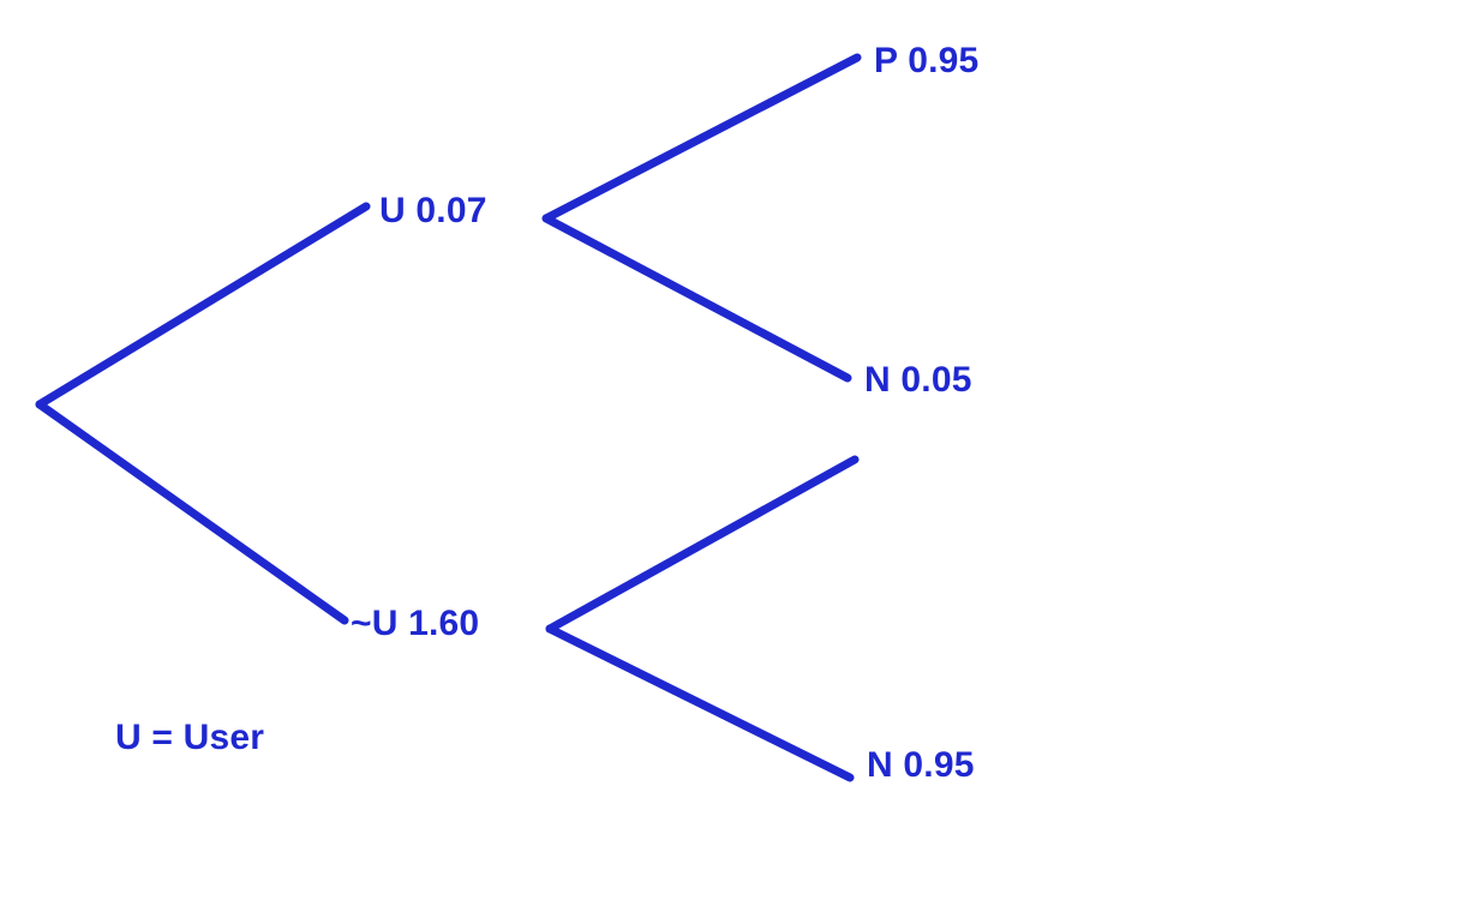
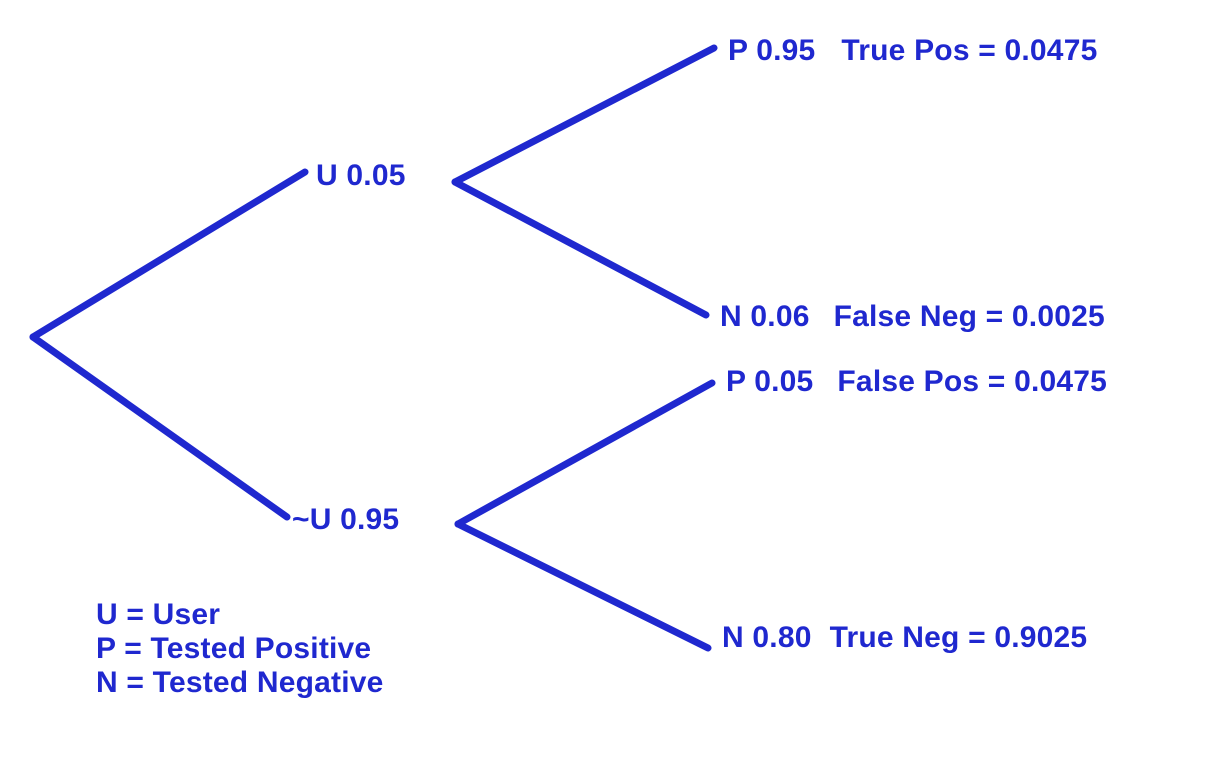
- U 0.07
+ U 0.05
- ~U 1.60
+ ~U 0.95
  P 0.95
+ True Pos = 0.0475
- N 0.05
+ N 0.06
+ False Neg = 0.0025
+ P 0.05
+ False Pos = 0.0475
- N 0.95
+ N 0.80
+ True Neg = 0.9025
  U = User
+ P = Tested Positive
+ N = Tested Negative
